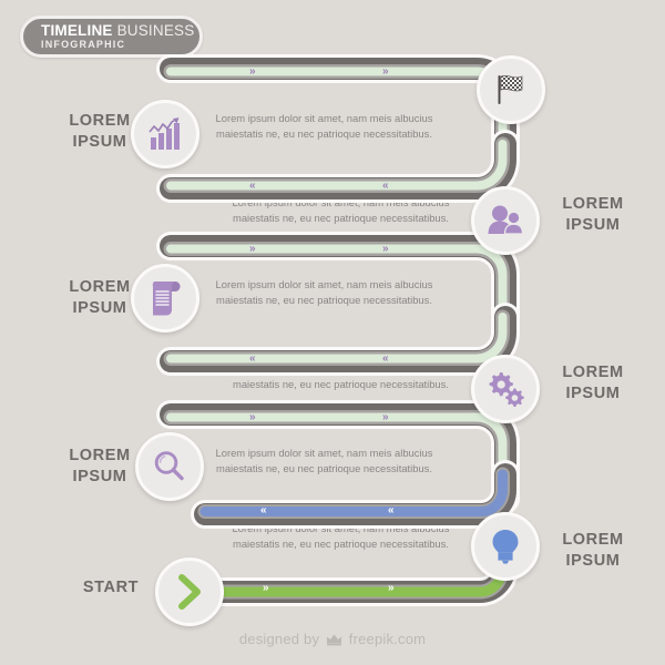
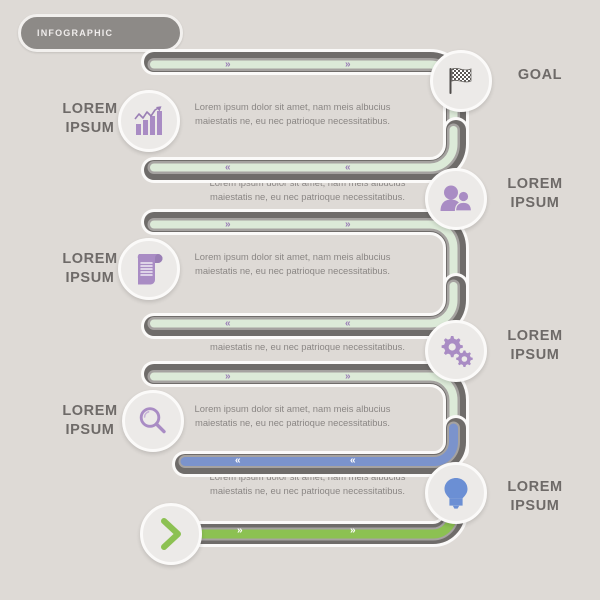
- TIMELINE BUSINESS
  INFOGRAPHIC
  »
  »
  «
  «
  »
  »
  «
  «
  »
  »
  «
  «
  »
  »
+ GOAL
  LOREM
  IPSUM
  Lorem ipsum dolor sit amet, nam meis albucius maiestatis ne, eu nec patrioque necessitatibus.
  LOREM
  IPSUM
  LOREM
  IPSUM
  Lorem ipsum dolor sit amet, nam meis albucius maiestatis ne, eu nec patrioque necessitatibus.
  LOREM
  IPSUM
  LOREM
  IPSUM
  Lorem ipsum dolor sit amet, nam meis albucius maiestatis ne, eu nec patrioque necessitatibus.
  LOREM
  IPSUM
- START
- designed by freepik.com
